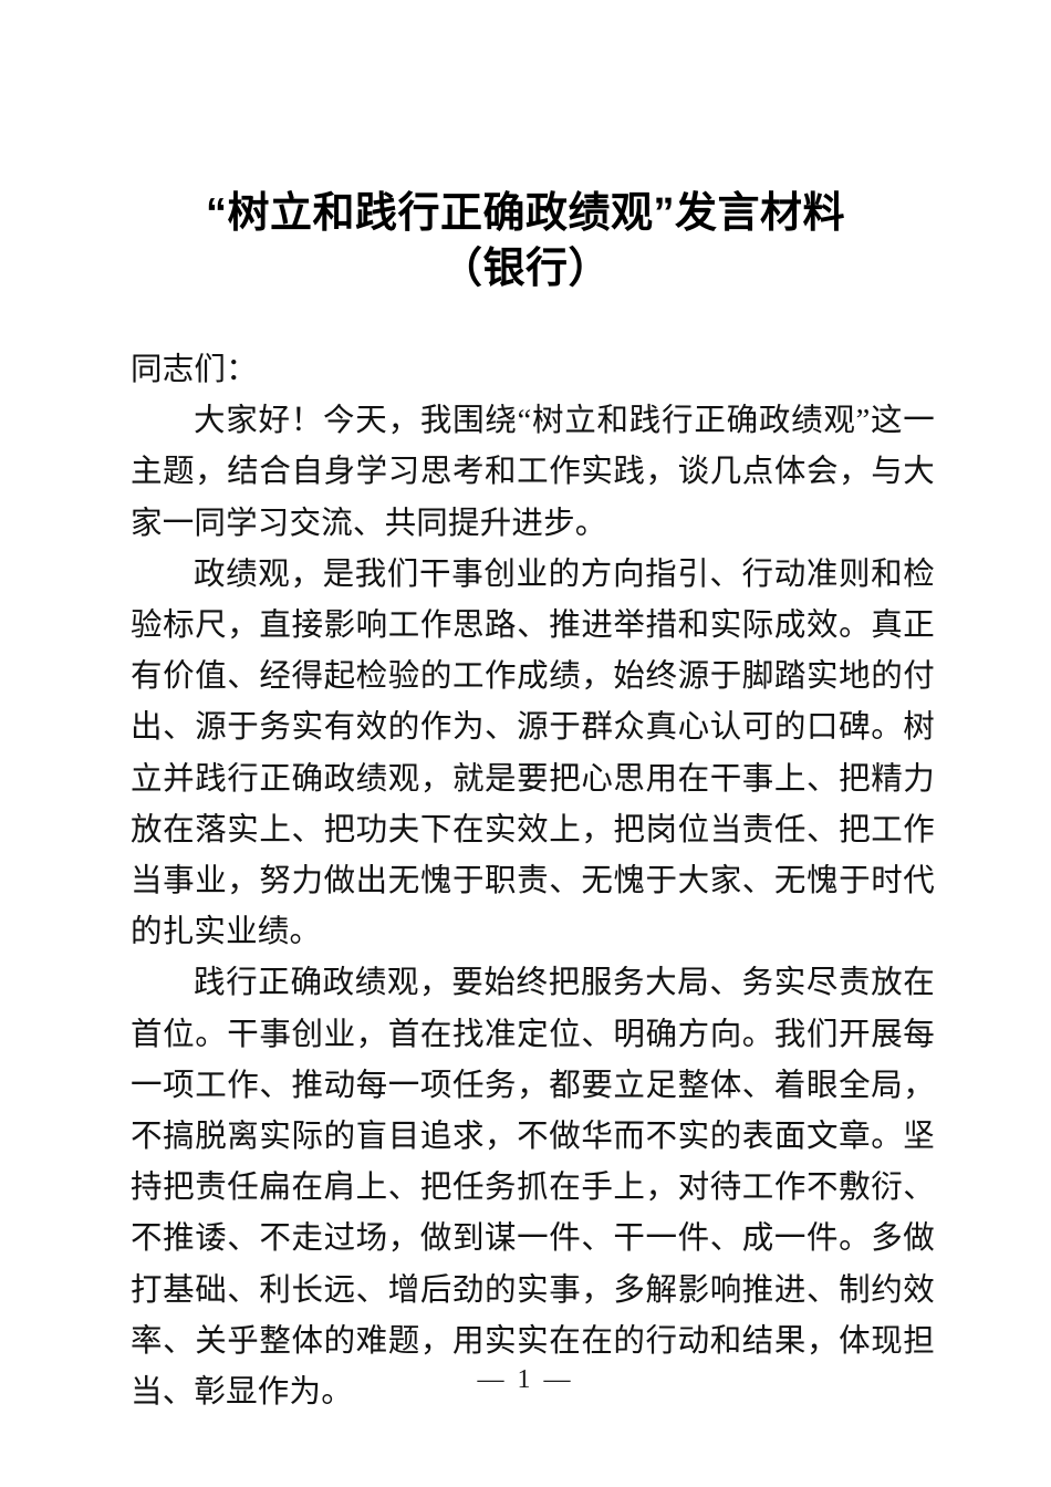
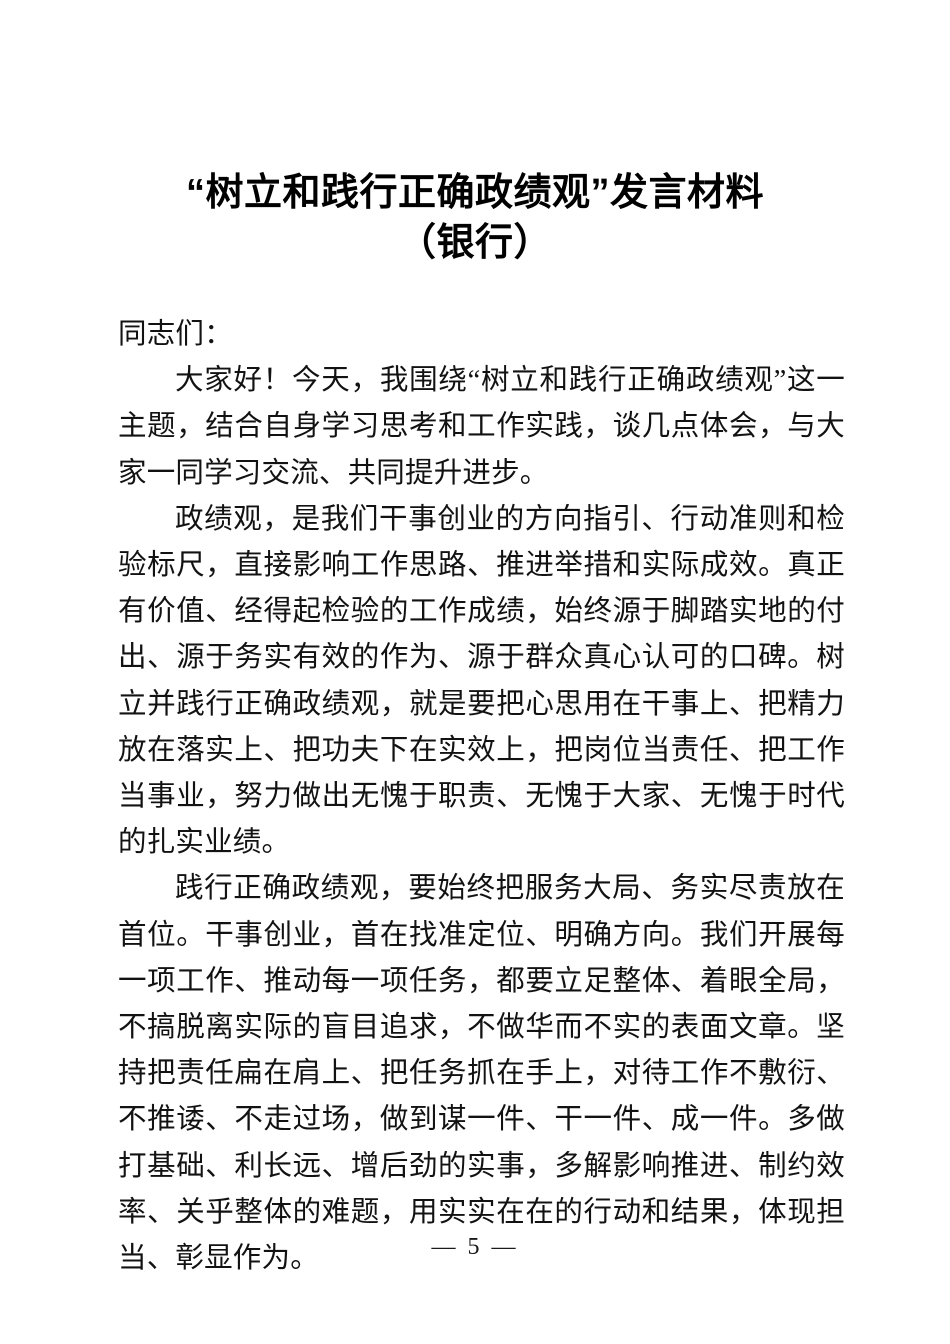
  “树立和践行正确政绩观”发言材料
  （银行）
  同志们：
  大家好！今天，我围绕“树立和践行正确政绩观”这一主题，结合自身学习思考和工作实践，谈几点体会，与大家一同学习交流、共同提升进步。
  政绩观，是我们干事创业的方向指引、行动准则和检验标尺，直接影响工作思路、推进举措和实际成效。真正有价值、经得起检验的工作成绩，始终源于脚踏实地的付出、源于务实有效的作为、源于群众真心认可的口碑。树立并践行正确政绩观，就是要把心思用在干事上、把精力放在落实上、把功夫下在实效上，把岗位当责任、把工作当事业，努力做出无愧于职责、无愧于大家、无愧于时代的扎实业绩。
  践行正确政绩观，要始终把服务大局、务实尽责放在首位。干事创业，首在找准定位、明确方向。我们开展每一项工作、推动每一项任务，都要立足整体、着眼全局，不搞脱离实际的盲目追求，不做华而不实的表面文章。坚持把责任扁在肩上、把任务抓在手上，对待工作不敷衍、不推诿、不走过场，做到谋一件、干一件、成一件。多做打基础、利长远、增后劲的实事，多解影响推进、制约效率、关乎整体的难题，用实实在在的行动和结果，体现担当、彰显作为。
- — 1 —
+ — 5 —
